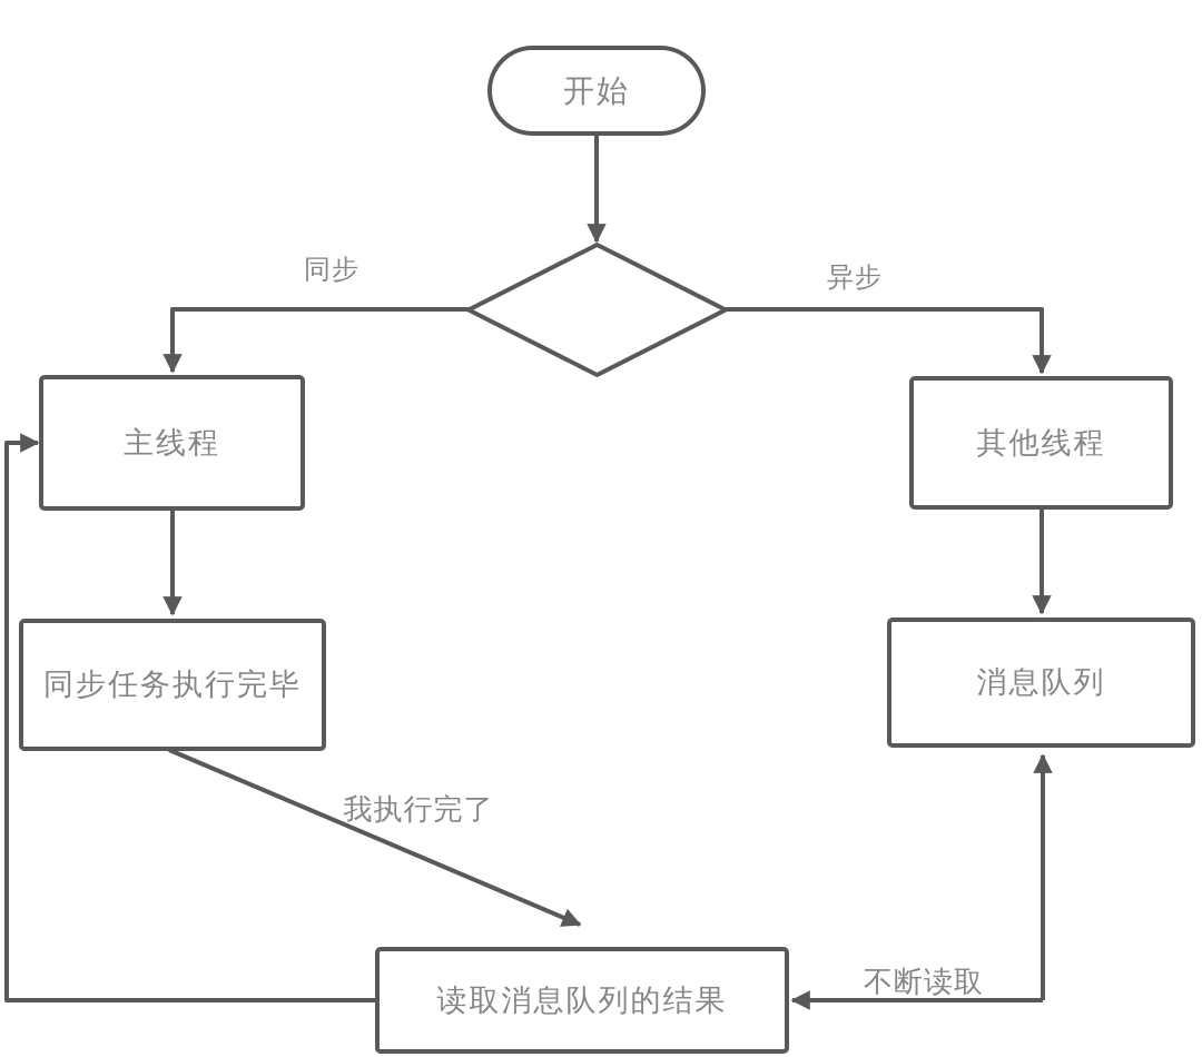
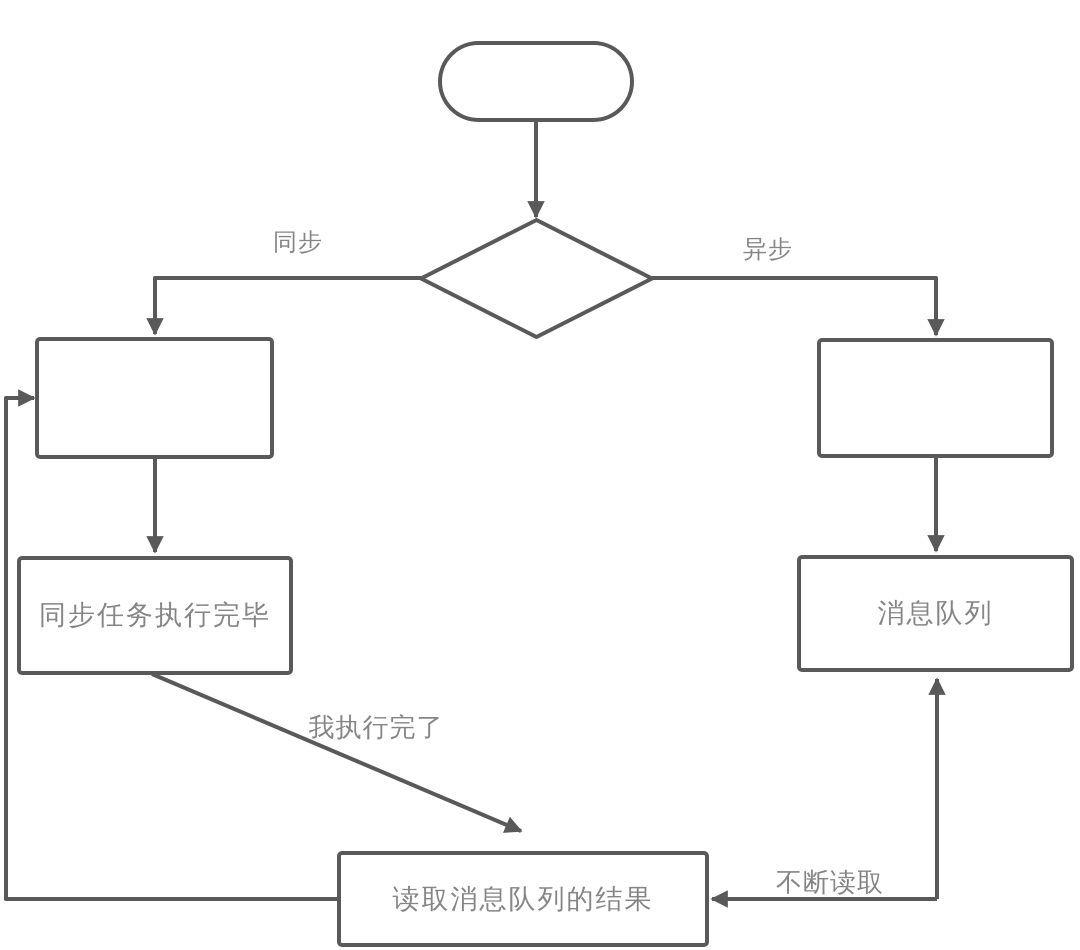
- 开始
- 主线程
- 其他线程
  同步任务执行完毕
  消息队列
  读取消息队列的结果
  同步
  异步
  我执行完了
  不断读取
